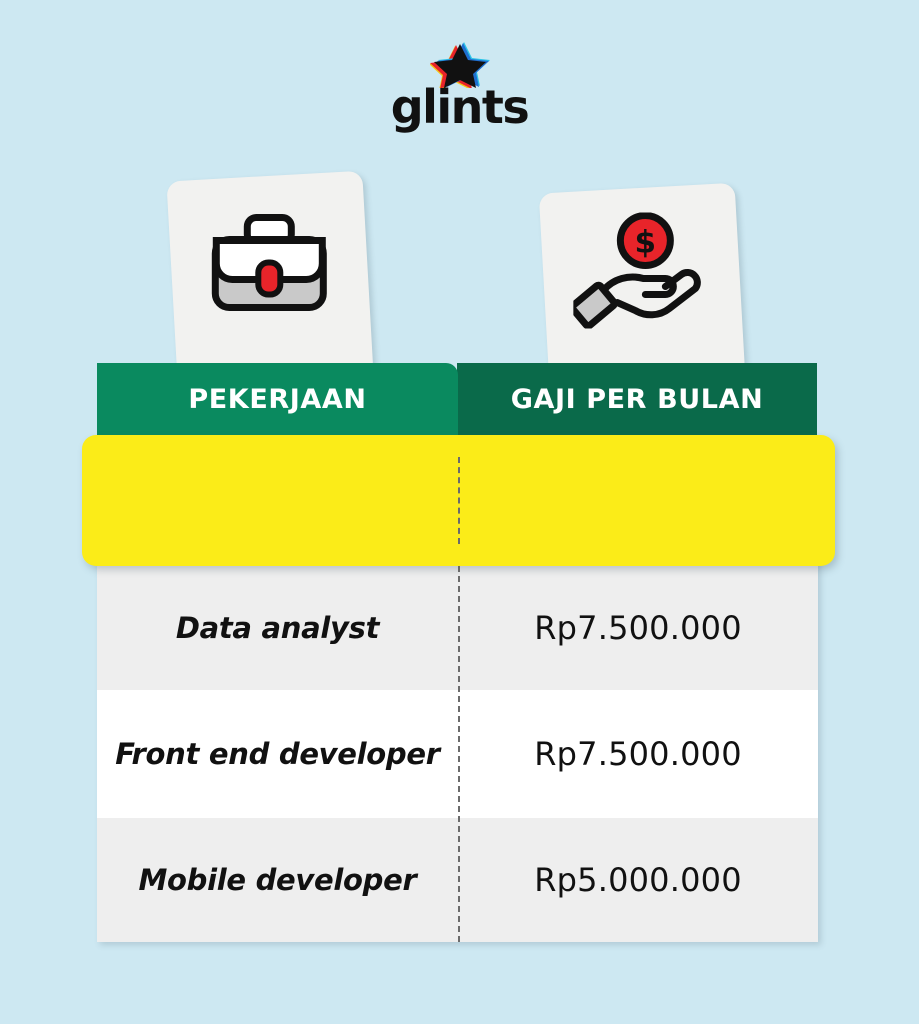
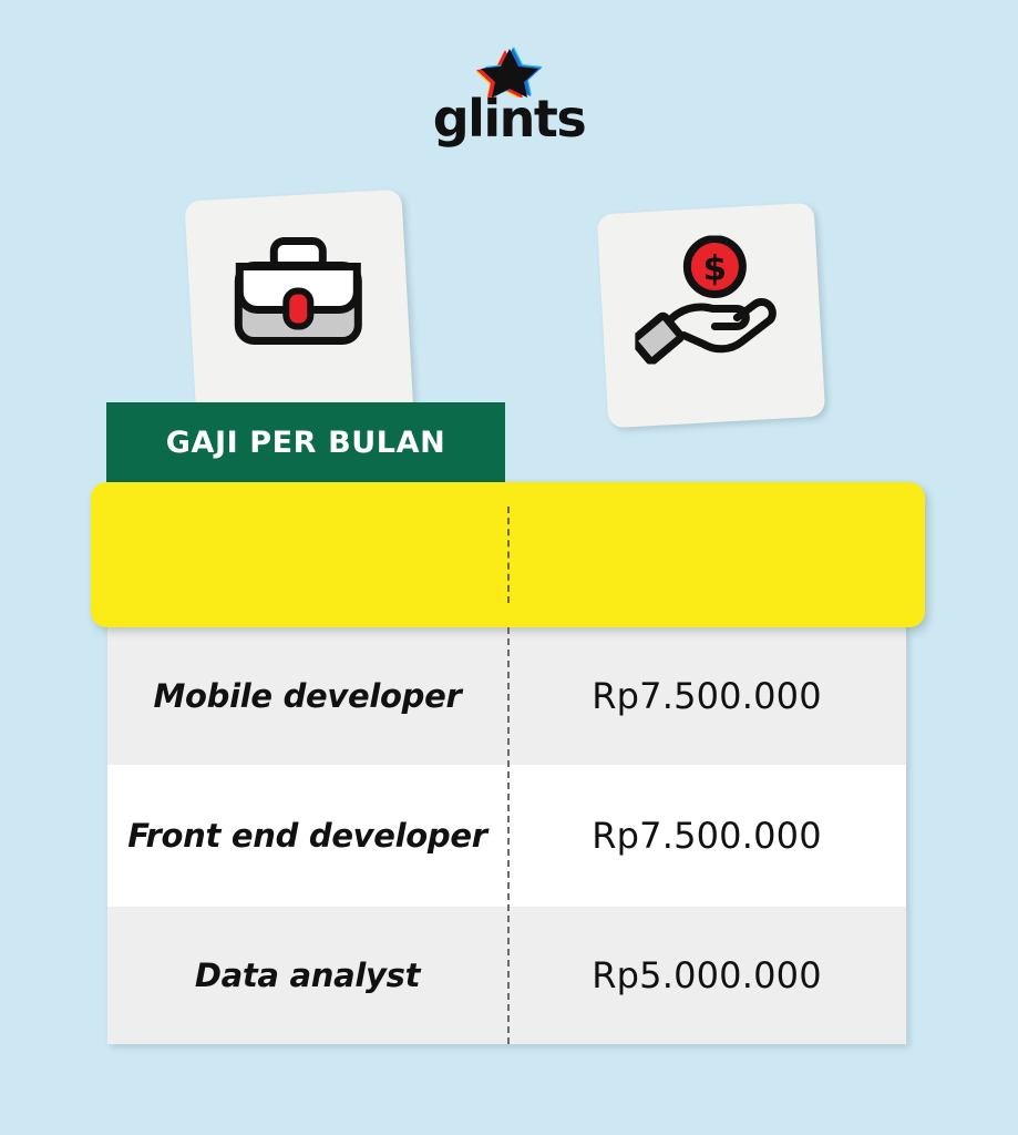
  glints
- PEKERJAAN
  GAJI PER BULAN
- Data analyst
+ Mobile developer
  Rp7.500.000
  Front end developer
  Rp7.500.000
- Mobile developer
+ Data analyst
  Rp5.000.000
